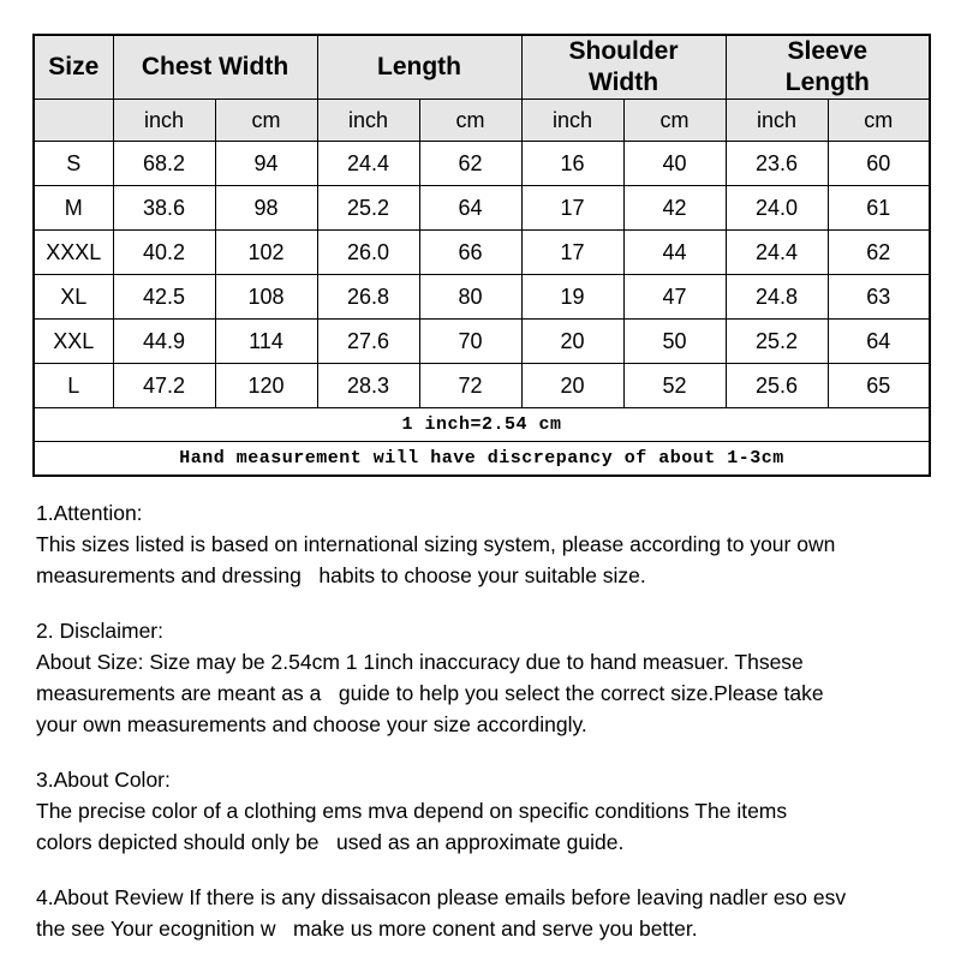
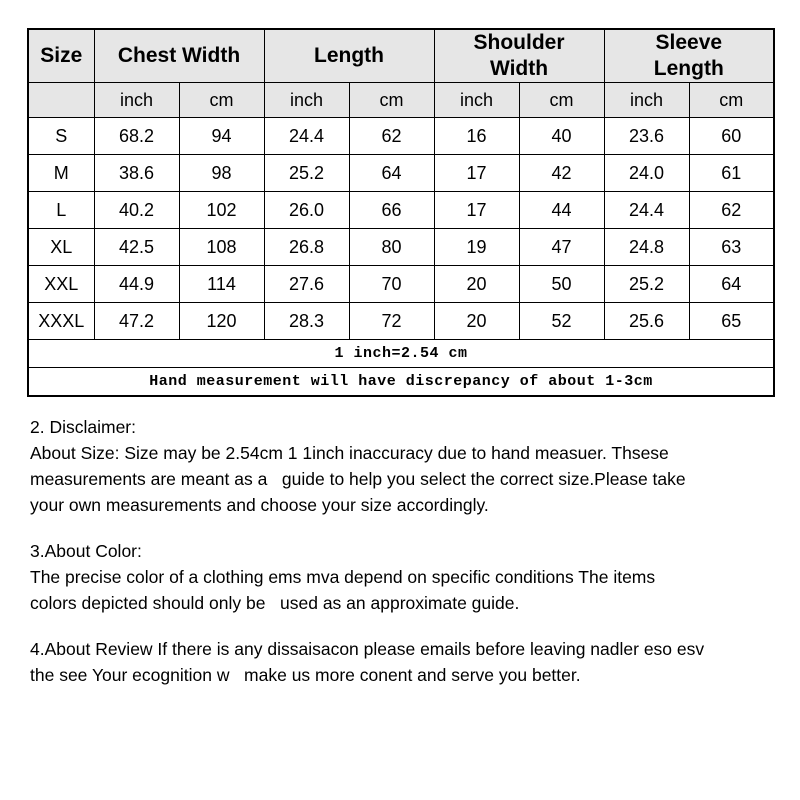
  Size	Chest Width	Length	Shoulder Width	Sleeve Length
  	inch	cm	inch	cm	inch	cm	inch	cm
  S	68.2	94	24.4	62	16	40	23.6	60
  M	38.6	98	25.2	64	17	42	24.0	61
- XXXL	40.2	102	26.0	66	17	44	24.4	62
+ L	40.2	102	26.0	66	17	44	24.4	62
  XL	42.5	108	26.8	80	19	47	24.8	63
  XXL	44.9	114	27.6	70	20	50	25.2	64
- L	47.2	120	28.3	72	20	52	25.6	65
+ XXXL	47.2	120	28.3	72	20	52	25.6	65
  1 inch=2.54 cm
  Hand measurement will have discrepancy of about 1-3cm
- 1.Attention:
- This sizes listed is based on international sizing system, please according to your own
- measurements and dressing habits to choose your suitable size.
  2. Disclaimer:
  About Size: Size may be 2.54cm 1 1inch inaccuracy due to hand measuer. Thsese
  measurements are meant as a guide to help you select the correct size.Please take
  your own measurements and choose your size accordingly.
  3.About Color:
  The precise color of a clothing ems mva depend on specific conditions The items
  colors depicted should only be used as an approximate guide.
  4.About Review If there is any dissaisacon please emails before leaving nadler eso esv
  the see Your ecognition w make us more conent and serve you better.
